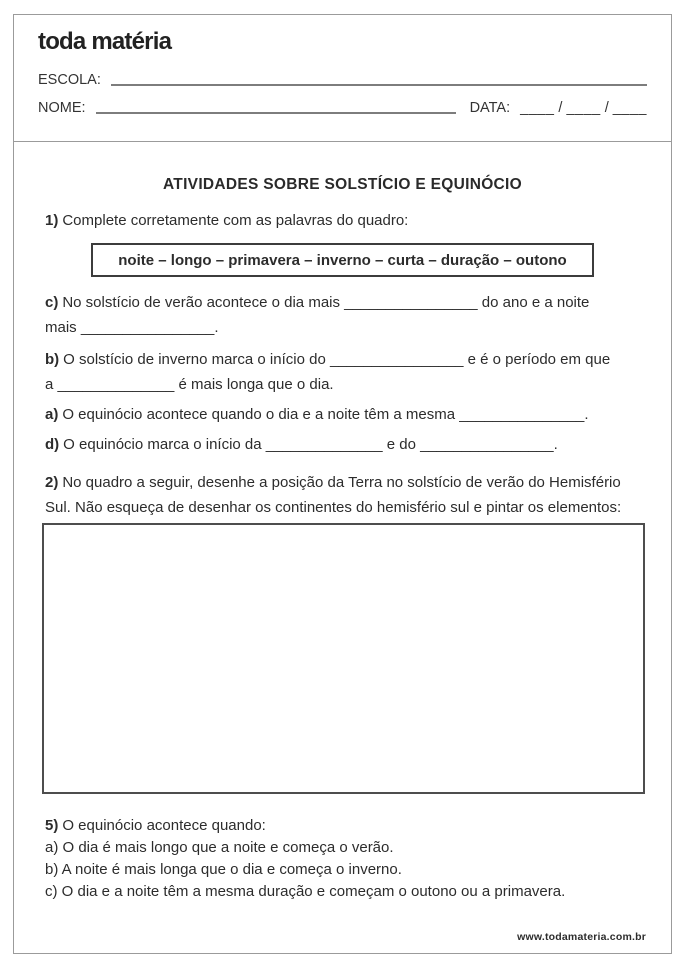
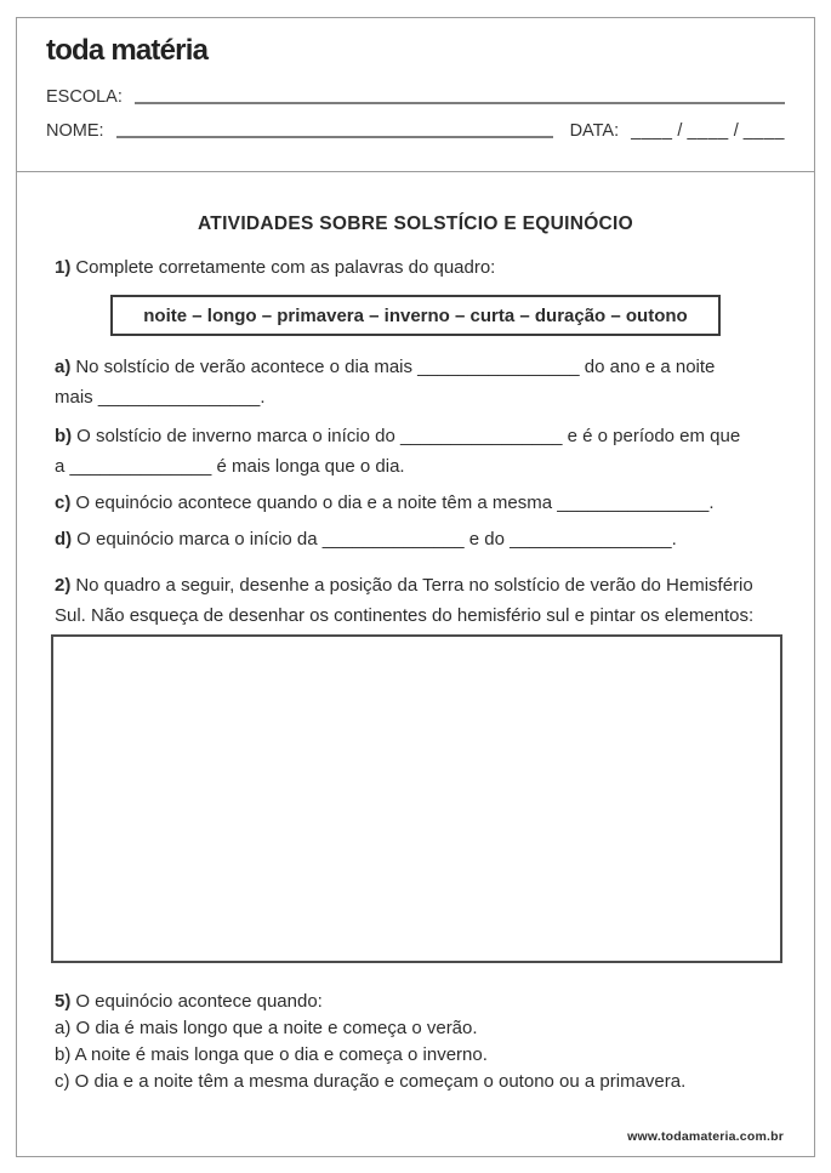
  toda matéria
  ESCOLA:
  NOME:
  DATA:
  ____
  /
  ____
  /
  ____
  ATIVIDADES SOBRE SOLSTÍCIO E EQUINÓCIO
  1) Complete corretamente com as palavras do quadro:
  noite – longo – primavera – inverno – curta – duração – outono
- c) No solstício de verão acontece o dia mais ________________ do ano e a noite
+ a) No solstício de verão acontece o dia mais ________________ do ano e a noite
  mais ________________.
  b) O solstício de inverno marca o início do ________________ e é o período em que
  a ______________ é mais longa que o dia.
- a) O equinócio acontece quando o dia e a noite têm a mesma _______________.
+ c) O equinócio acontece quando o dia e a noite têm a mesma _______________.
  d) O equinócio marca o início da ______________ e do ________________.
  2) No quadro a seguir, desenhe a posição da Terra no solstício de verão do Hemisfério
  Sul. Não esqueça de desenhar os continentes do hemisfério sul e pintar os elementos:
  5) O equinócio acontece quando:
  a) O dia é mais longo que a noite e começa o verão.
  b) A noite é mais longa que o dia e começa o inverno.
  c) O dia e a noite têm a mesma duração e começam o outono ou a primavera.
  www.todamateria.com.br
